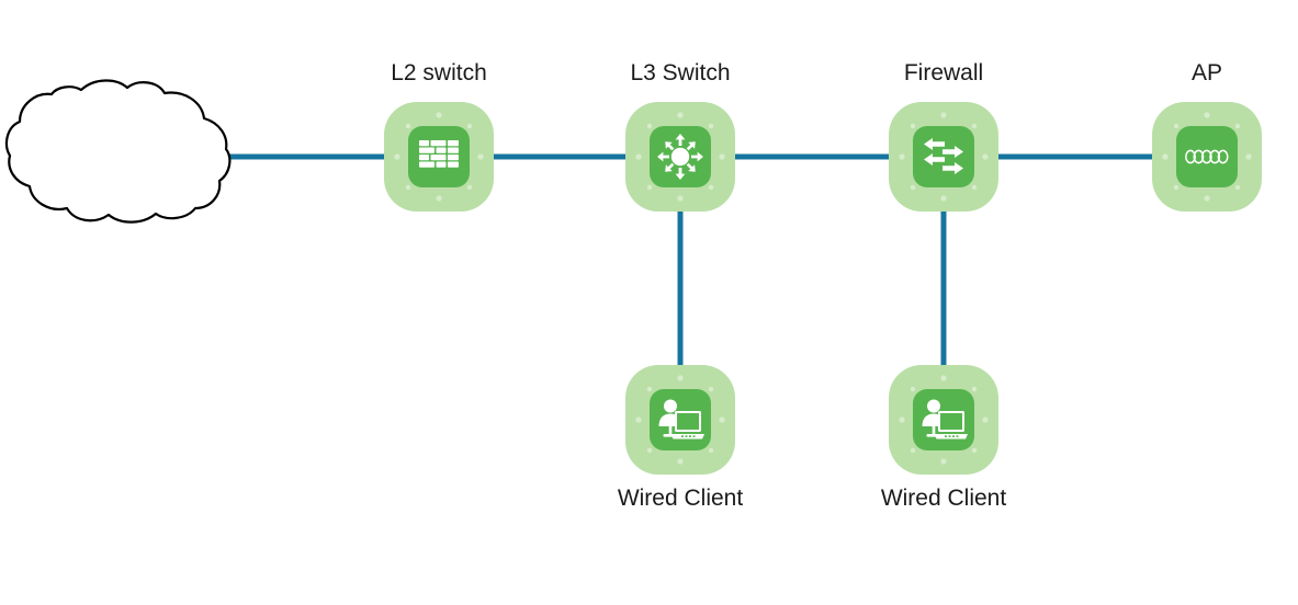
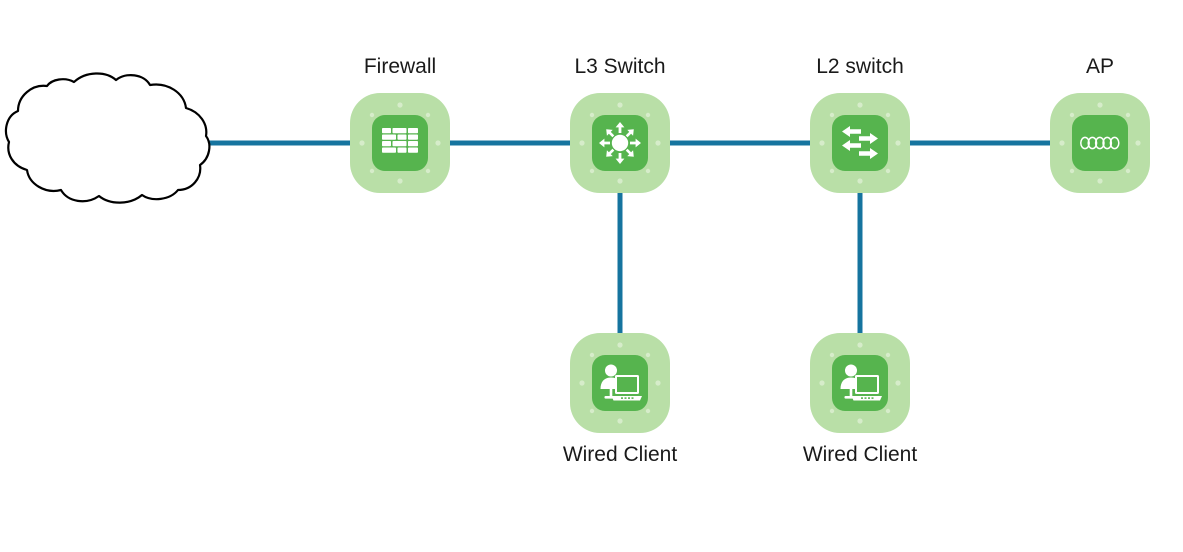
- L2 switch
+ Firewall
  L3 Switch
- Firewall
+ L2 switch
  AP
  Wired Client
  Wired Client
